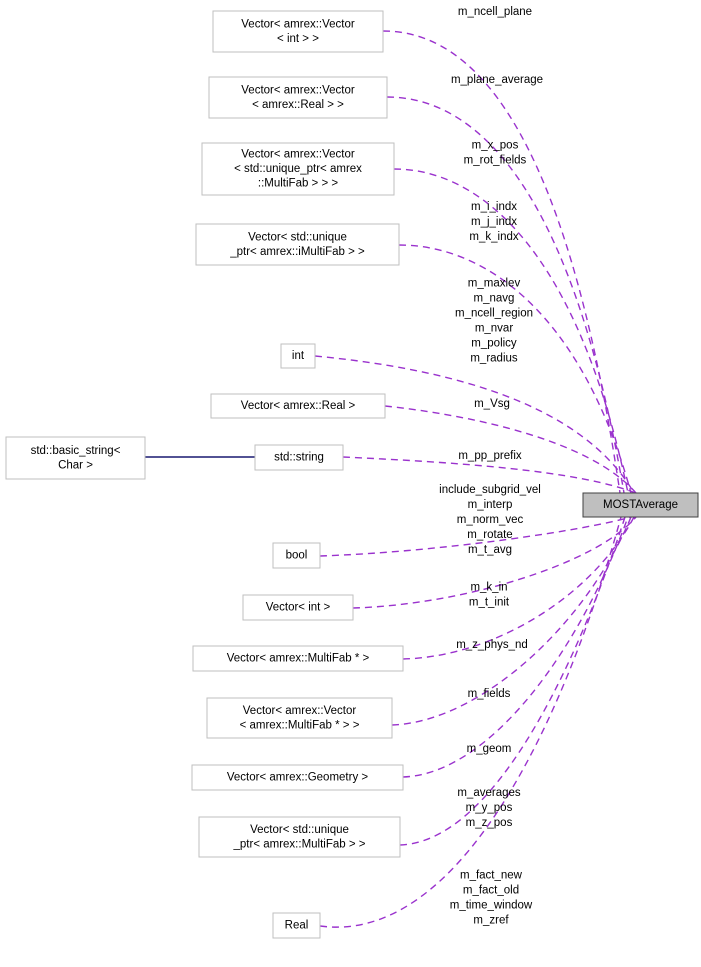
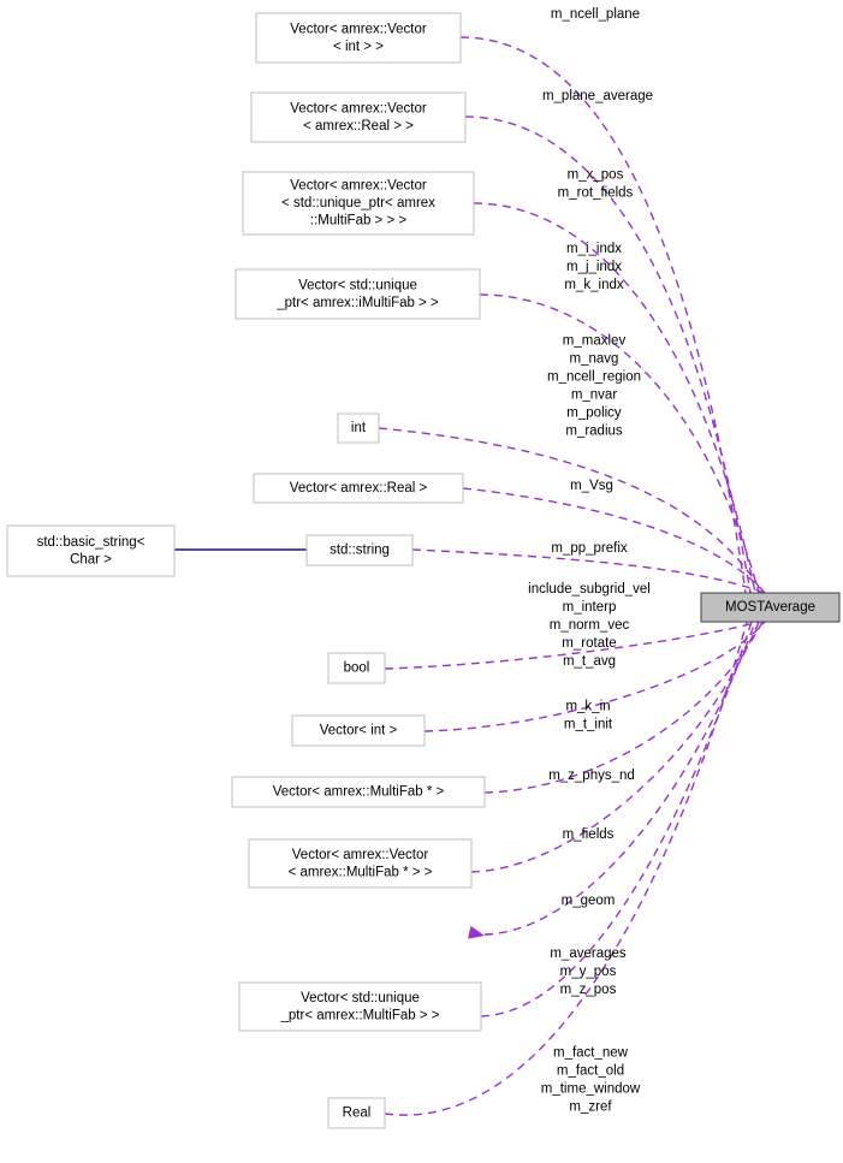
  Vector< amrex::Vector
  < int > >
  Vector< amrex::Vector
  < amrex::Real > >
  Vector< amrex::Vector
  < std::unique_ptr< amrex
  ::MultiFab > > >
  Vector< std::unique
  _ptr< amrex::iMultiFab > >
  int
  Vector< amrex::Real >
  std::basic_string<
  Char >
  std::string
  bool
  Vector< int >
  Vector< amrex::MultiFab * >
  Vector< amrex::Vector
  < amrex::MultiFab * > >
- Vector< amrex::Geometry >
  Vector< std::unique
  _ptr< amrex::MultiFab > >
  Real
  MOSTAverage
  m_ncell_plane
  m_plane_average
  m_x_pos
  m_rot_fields
  m_i_indx
  m_j_indx
  m_k_indx
  m_maxlev
  m_navg
  m_ncell_region
  m_nvar
  m_policy
  m_radius
  m_Vsg
  m_pp_prefix
  include_subgrid_vel
  m_interp
  m_norm_vec
  m_rotate
  m_t_avg
  m_k_in
  m_t_init
  m_z_phys_nd
  m_fields
  m_geom
  m_averages
  m_y_pos
  m_z_pos
  m_fact_new
  m_fact_old
  m_time_window
  m_zref
